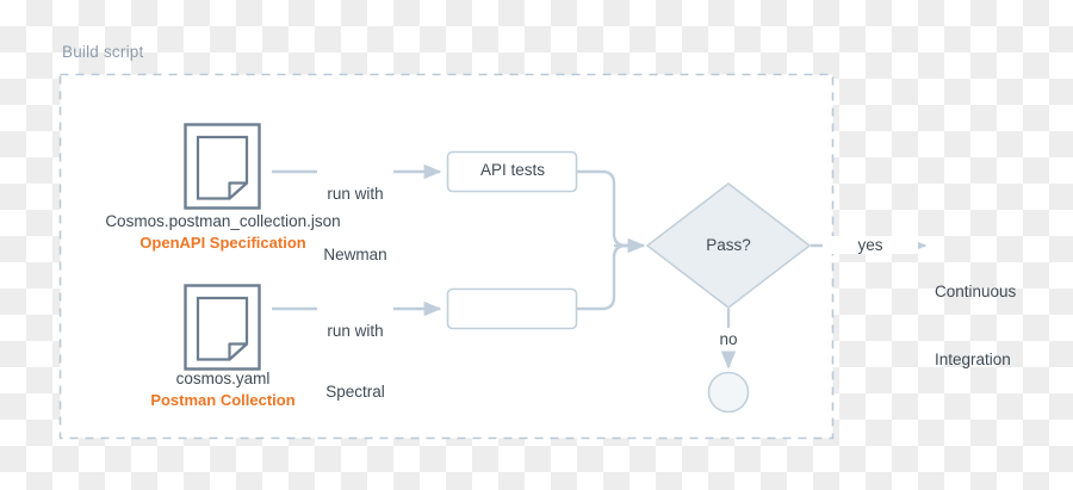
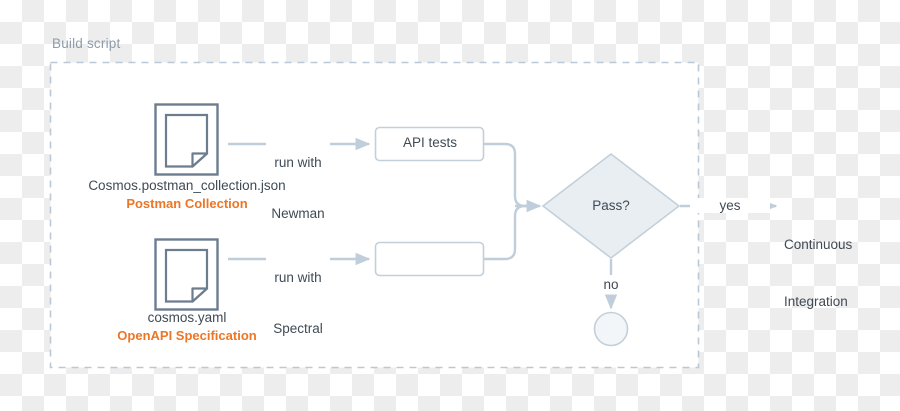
  Build script
  Cosmos.postman_collection.json
- OpenAPI Specification
+ Postman Collection
  cosmos.yaml
- Postman Collection
+ OpenAPI Specification
  run with
  Newman
  run with
  Spectral
  API tests
  Pass?
  yes
  no
  Continuous
  Integration
